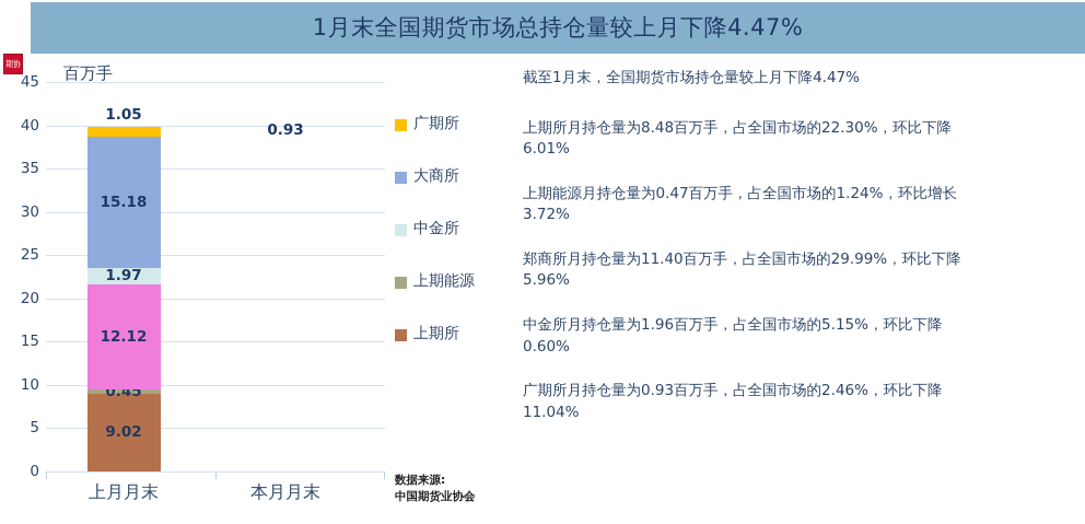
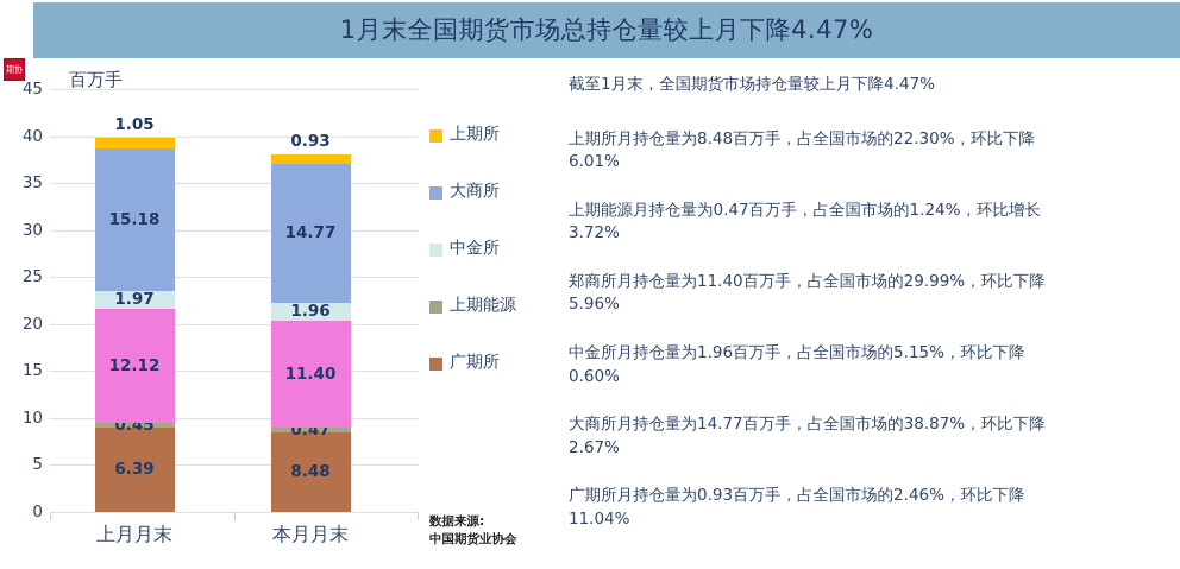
  1月末全国期货市场总持仓量较上月下降4.47%
  期协
  百万手
  0
  5
  10
  15
  20
  25
  30
  35
  40
  45
  1.05
  上月月末
- 9.02
+ 6.39
  0.45
  12.12
  1.97
  15.18
  0.93
  本月月末
+ 8.48
+ 0.47
+ 11.40
+ 1.96
+ 14.77
- 广期所
+ 上期所
  大商所
  中金所
  上期能源
- 上期所
+ 广期所
  数据来源:
  中国期货业协会
  截至1月末，全国期货市场持仓量较上月下降4.47%
  上期所月持仓量为8.48百万手，占全国市场的22.30%，环比下降6.01%
  上期能源月持仓量为0.47百万手，占全国市场的1.24%，环比增长3.72%
  郑商所月持仓量为11.40百万手，占全国市场的29.99%，环比下降5.96%
  中金所月持仓量为1.96百万手，占全国市场的5.15%，环比下降0.60%
+ 大商所月持仓量为14.77百万手，占全国市场的38.87%，环比下降2.67%
  广期所月持仓量为0.93百万手，占全国市场的2.46%，环比下降11.04%
